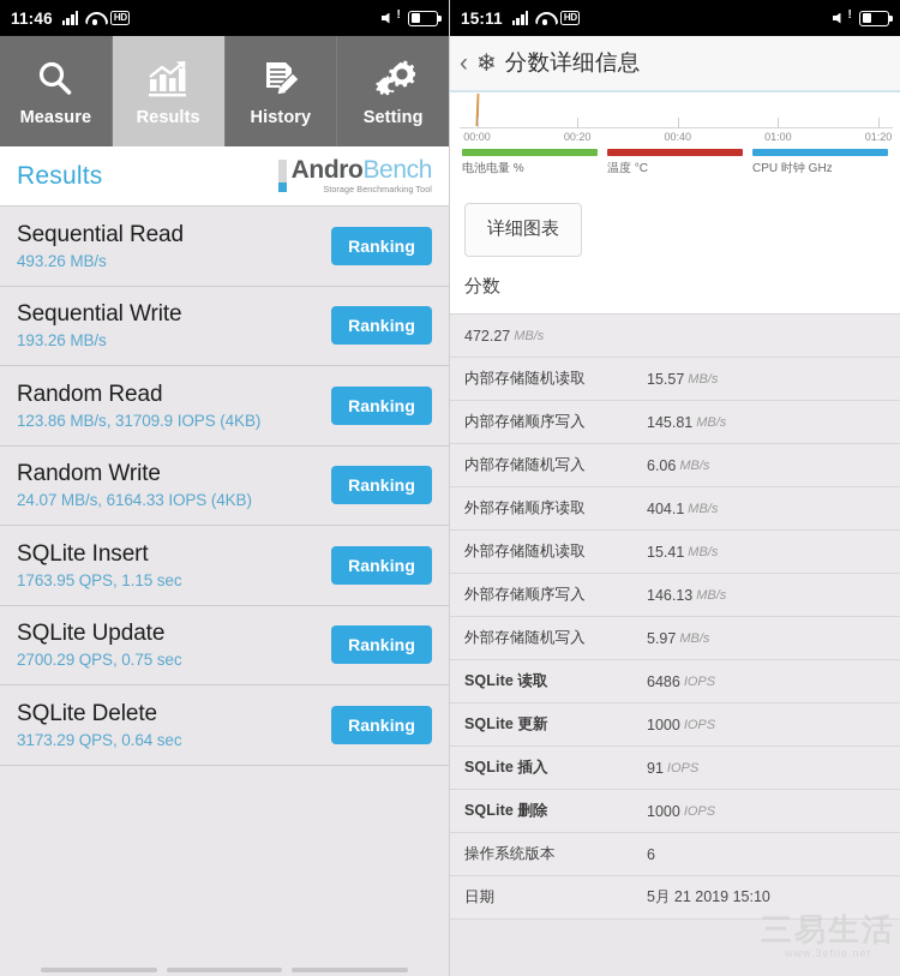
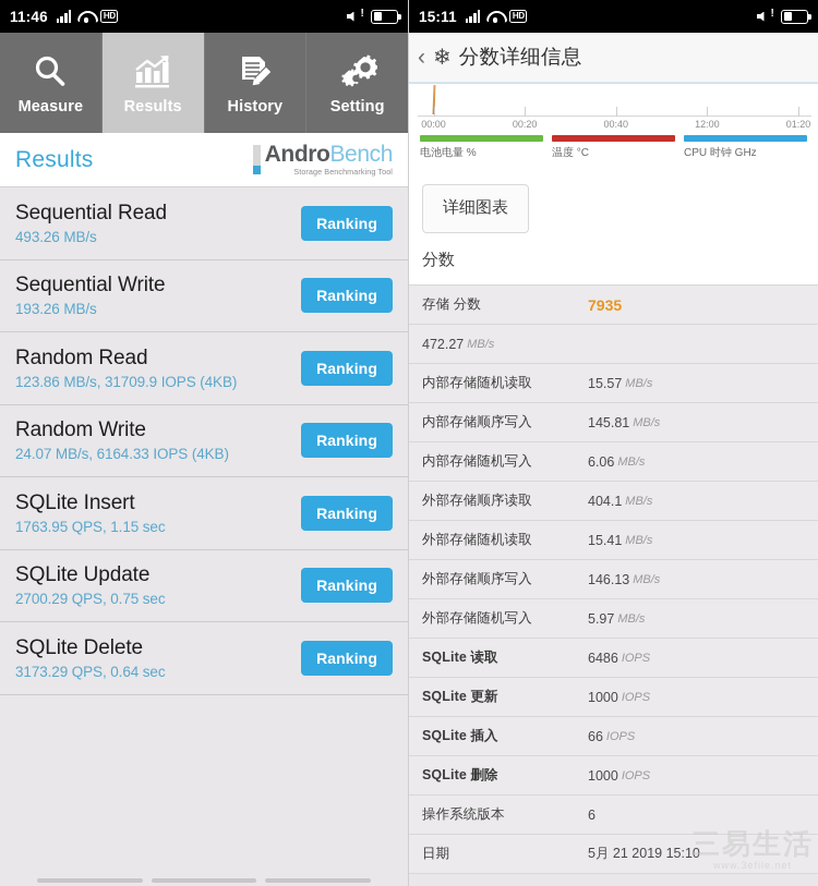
  11:46
  HD
  Measure
  Results
  History
  Setting
  Results
  AndroBench
  Storage Benchmarking Tool
  Sequential Read
  493.26 MB/s
  Ranking
  Sequential Write
  193.26 MB/s
  Ranking
  Random Read
  123.86 MB/s, 31709.9 IOPS (4KB)
  Ranking
  Random Write
  24.07 MB/s, 6164.33 IOPS (4KB)
  Ranking
  SQLite Insert
  1763.95 QPS, 1.15 sec
  Ranking
  SQLite Update
  2700.29 QPS, 0.75 sec
  Ranking
  SQLite Delete
  3173.29 QPS, 0.64 sec
  Ranking
  15:11
  HD
  ‹
  ❄
  分数详细信息
  00:00
  00:20
  00:40
- 01:00
+ 12:00
  01:20
  电池电量 %
  温度 °C
  CPU 时钟 GHz
  详细图表
  分数
+ 存储 分数
+ 7935
  472.27
  MB/s
  内部存储随机读取
  15.57
  MB/s
  内部存储顺序写入
  145.81
  MB/s
  内部存储随机写入
  6.06
  MB/s
  外部存储顺序读取
  404.1
  MB/s
  外部存储随机读取
  15.41
  MB/s
  外部存储顺序写入
  146.13
  MB/s
  外部存储随机写入
  5.97
  MB/s
  SQLite 读取
  6486
  IOPS
  SQLite 更新
  1000
  IOPS
  SQLite 插入
- 91
+ 66
  IOPS
  SQLite 删除
  1000
  IOPS
  操作系统版本
  6
  日期
  5月 21 2019 15:10
  三易生活
